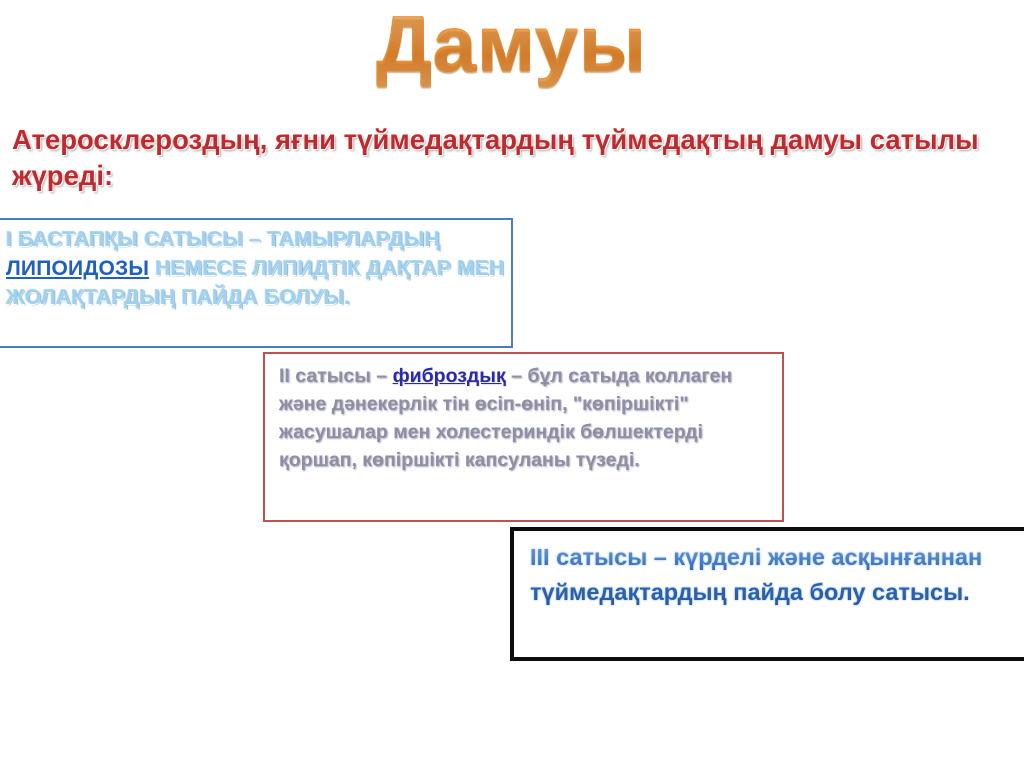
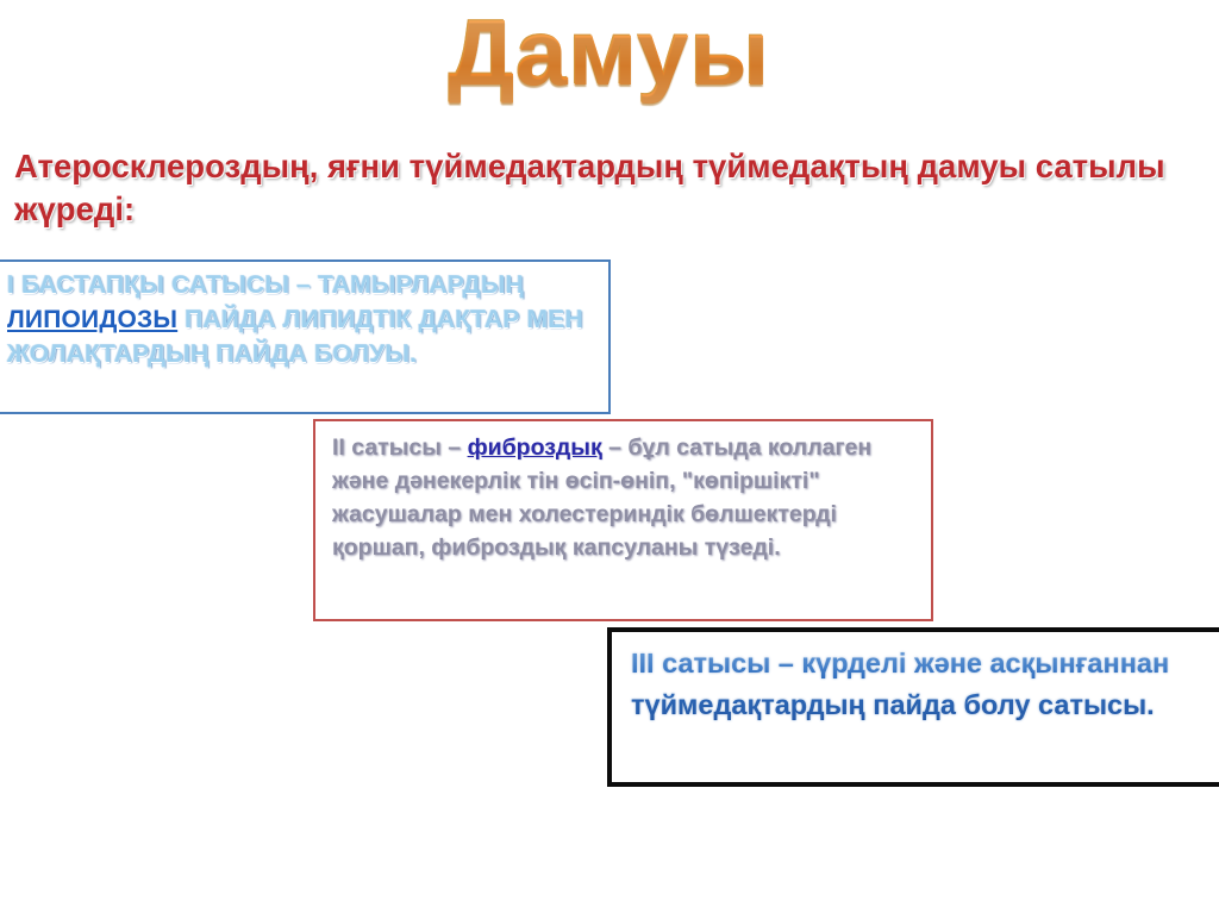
  Дамуы
  Атеросклероздың, яғни түймедақтардың түймедақтың дамуы сатылы жүреді:
- І БАСТАПҚЫ САТЫСЫ – ТАМЫРЛАРДЫҢ ЛИПОИДОЗЫ НЕМЕСЕ ЛИПИДТІК ДАҚТАР МЕН ЖОЛАҚТАРДЫҢ ПАЙДА БОЛУЫ.
+ І БАСТАПҚЫ САТЫСЫ – ТАМЫРЛАРДЫҢ ЛИПОИДОЗЫ ПАЙДА ЛИПИДТІК ДАҚТАР МЕН ЖОЛАҚТАРДЫҢ ПАЙДА БОЛУЫ.
- ІІ сатысы – фиброздық – бұл сатыда коллаген және дәнекерлік тін өсіп-өніп, "көпіршікті" жасушалар мен холестериндік бөлшектерді қоршап, көпіршікті капсуланы түзеді.
+ ІІ сатысы – фиброздық – бұл сатыда коллаген және дәнекерлік тін өсіп-өніп, "көпіршікті" жасушалар мен холестериндік бөлшектерді қоршап, фиброздық капсуланы түзеді.
  ІІІ сатысы – күрделі және асқынғаннан түймедақтардың пайда болу сатысы.
